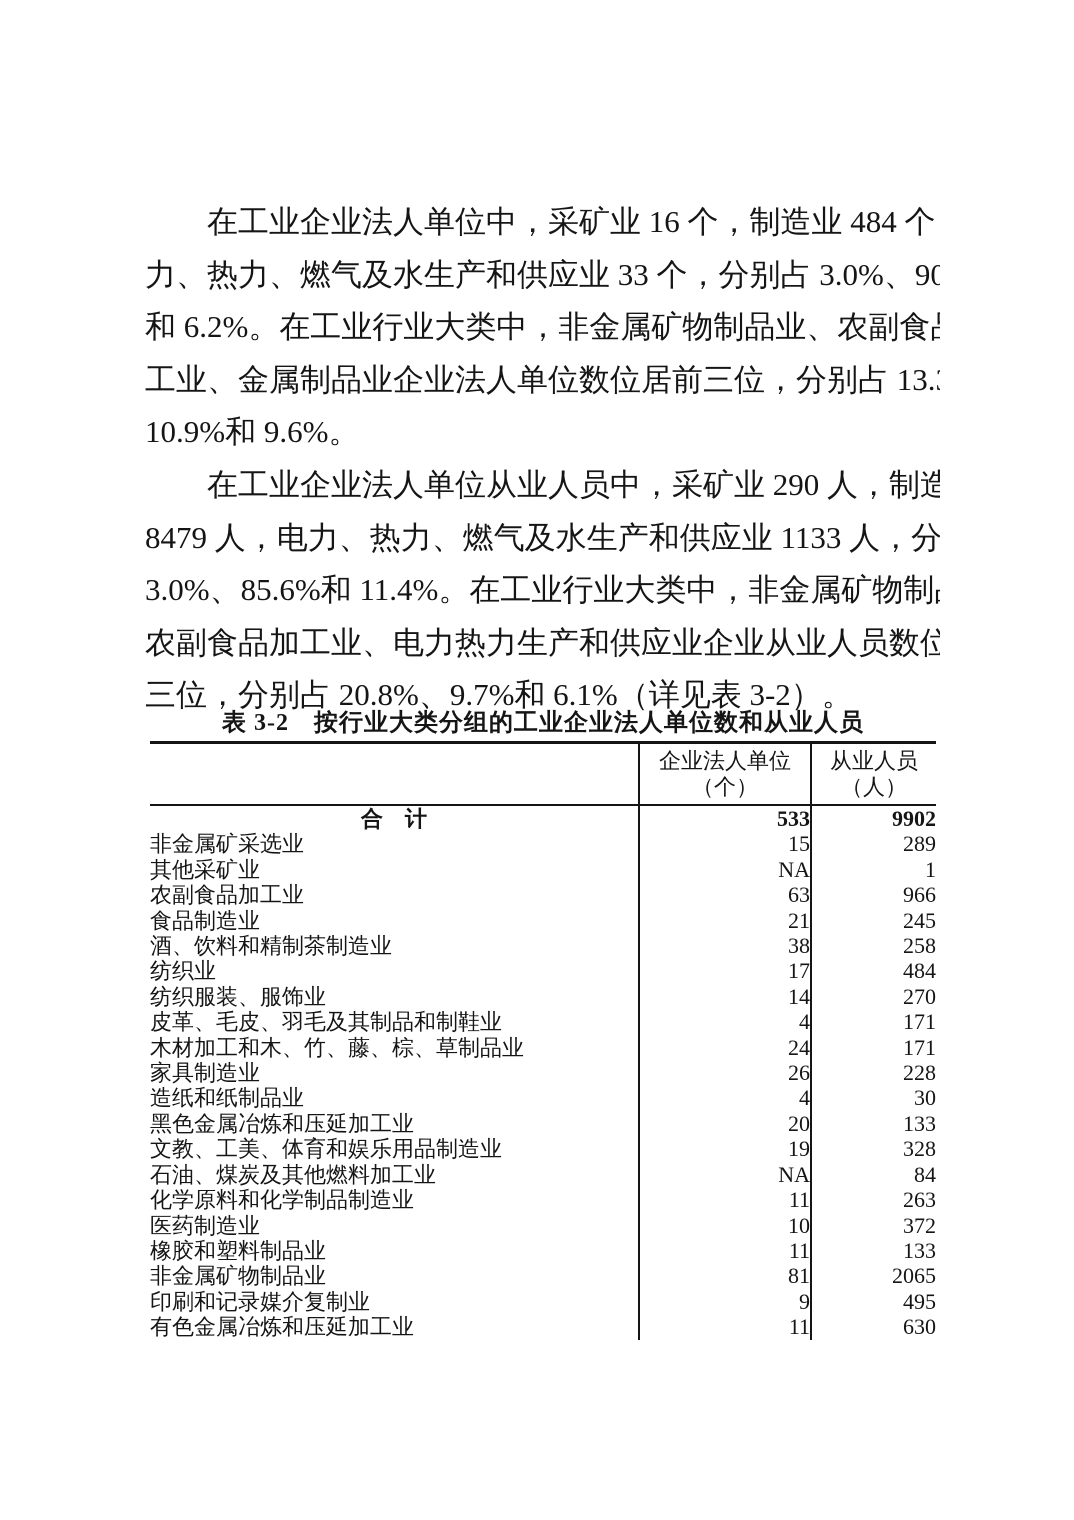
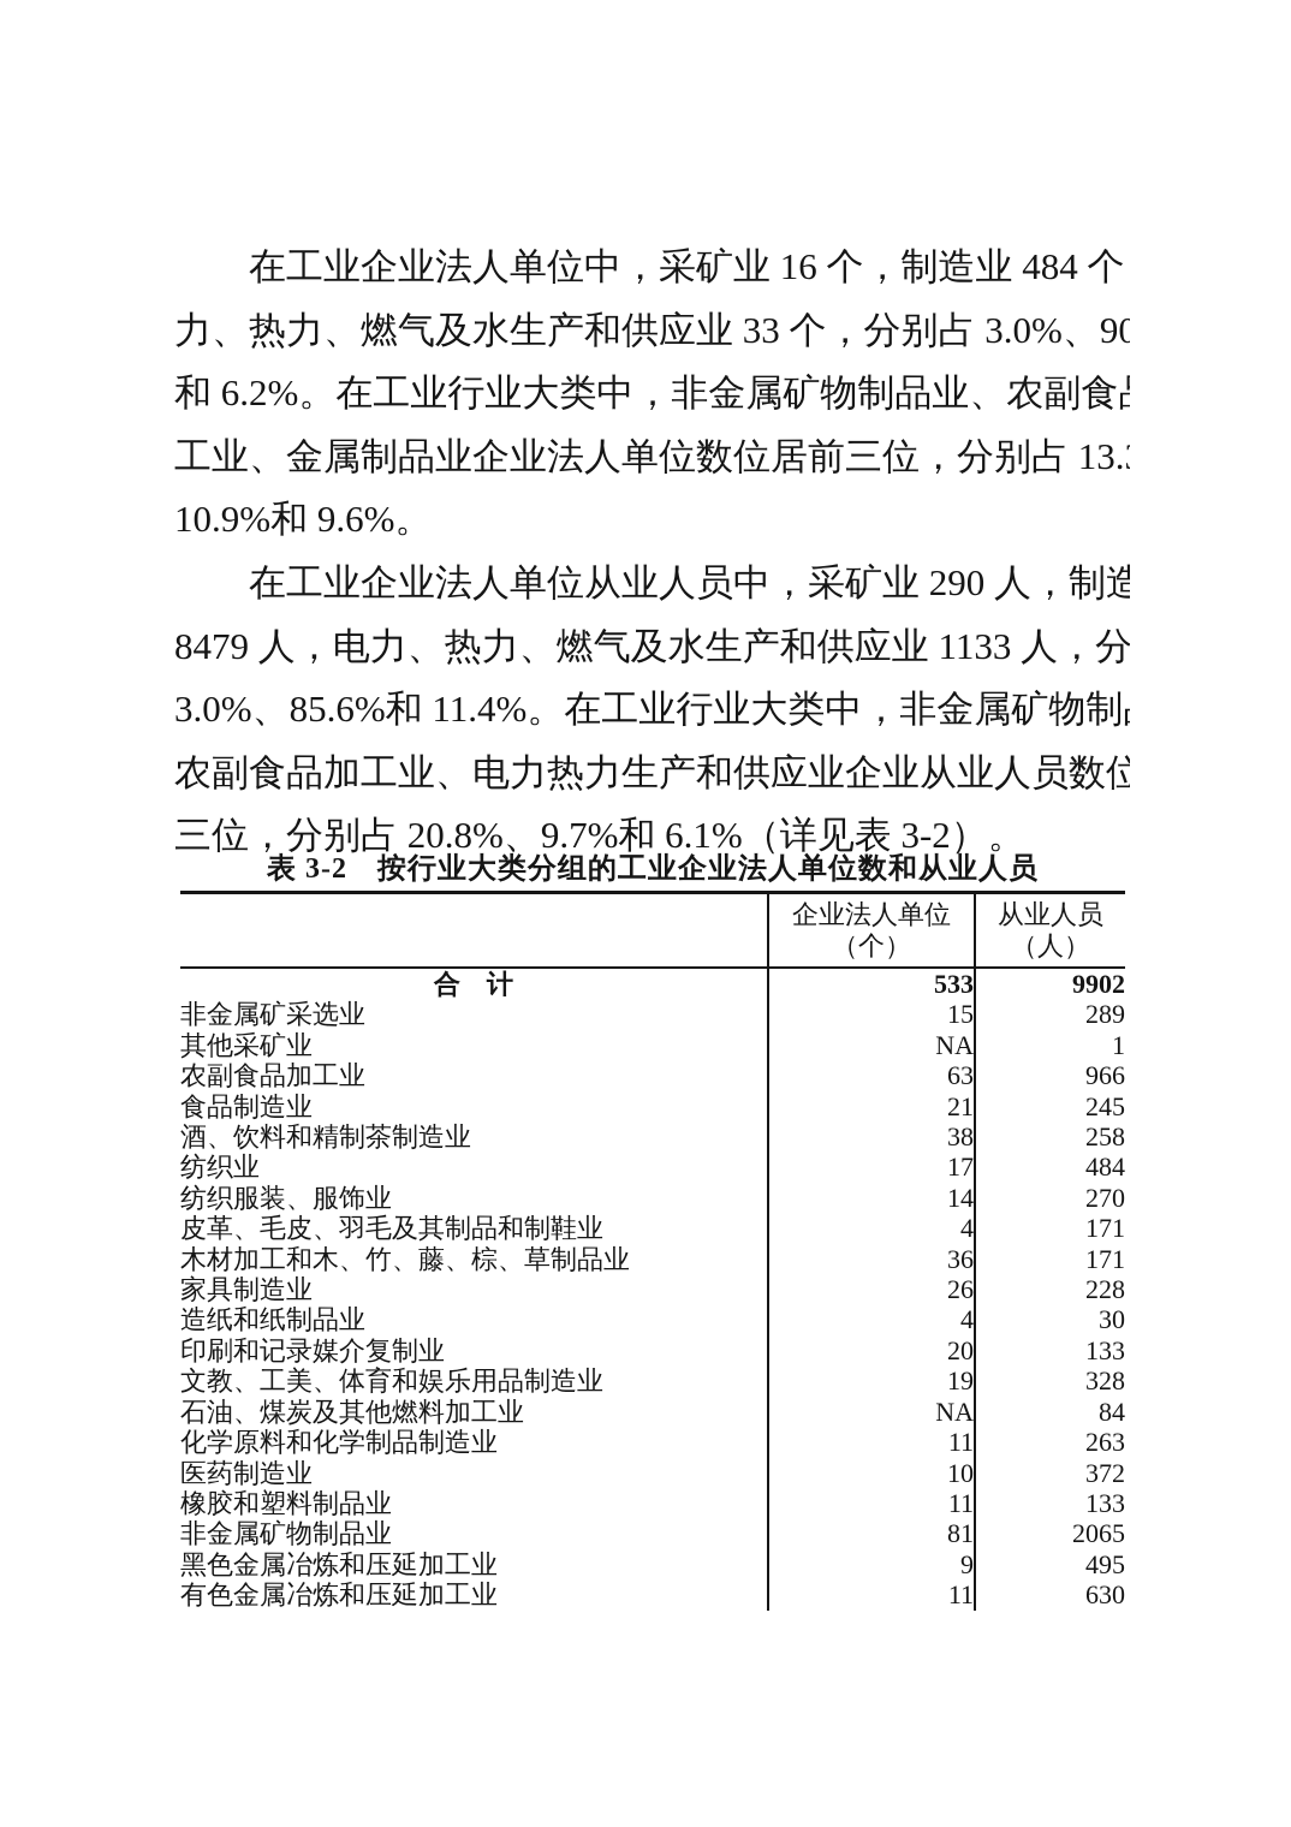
  在工业企业法人单位中，采矿业 16 个，制造业 484 个
  力、热力、燃气及水生产和供应业 33 个，分别占 3.0%、90
  和 6.2%。在工业行业大类中，非金属矿物制品业、农副食
  工业、金属制品业企业法人单位数位居前三位，分别占 13.
  10.9%和 9.6%。
  在工业企业法人单位从业人员中，采矿业 290 人，制造
  8479 人，电力、热力、燃气及水生产和供应业 1133 人，分
  3.0%、85.6%和 11.4%。在工业行业大类中，非金属矿物制
  农副食品加工业、电力热力生产和供应业企业从业人员数位
  三位，分别占 20.8%、9.7%和 6.1%（详见表 3-2）。
  表 3-2 按行业大类分组的工业企业法人单位数和从业人员
  	企业法人单位 （个）	从业人员 （人）
  合 计	533	9902
  非金属矿采选业	15	289
  其他采矿业	NA	1
  农副食品加工业	63	966
  食品制造业	21	245
  酒、饮料和精制茶制造业	38	258
  纺织业	17	484
  纺织服装、服饰业	14	270
  皮革、毛皮、羽毛及其制品和制鞋业	4	171
- 木材加工和木、竹、藤、棕、草制品业	24	171
+ 木材加工和木、竹、藤、棕、草制品业	36	171
  家具制造业	26	228
  造纸和纸制品业	4	30
- 黑色金属冶炼和压延加工业	20	133
+ 印刷和记录媒介复制业	20	133
  文教、工美、体育和娱乐用品制造业	19	328
  石油、煤炭及其他燃料加工业	NA	84
  化学原料和化学制品制造业	11	263
  医药制造业	10	372
  橡胶和塑料制品业	11	133
  非金属矿物制品业	81	2065
- 印刷和记录媒介复制业	9	495
+ 黑色金属冶炼和压延加工业	9	495
  有色金属冶炼和压延加工业	11	630
